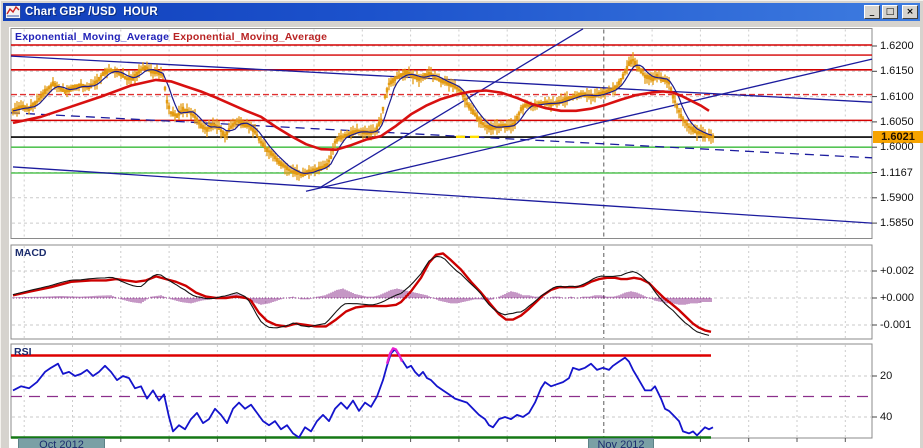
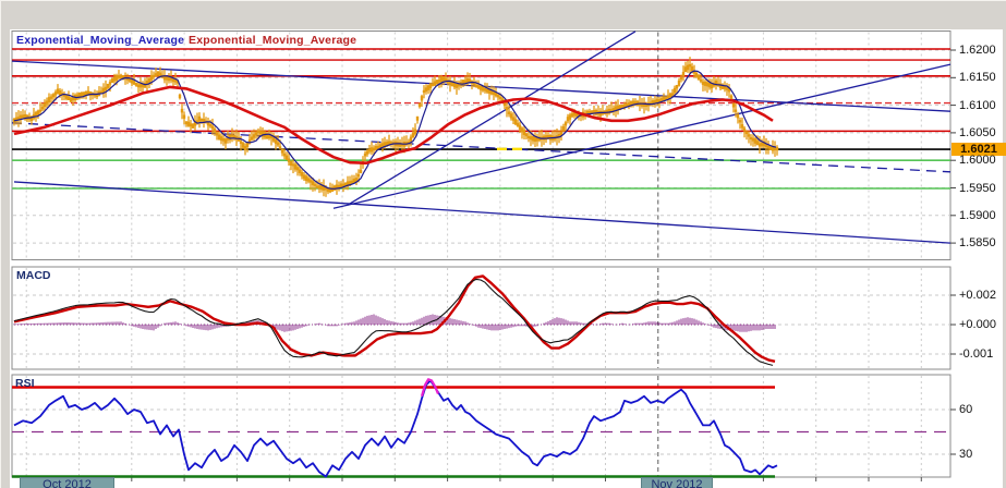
  Exponential_Moving_Average
  Exponential_Moving_Average
  MACD
  RSI
  1.6021
  Oct 2012
  Nov 2012
  1.6200
  1.6150
  1.6100
  1.6050
  1.6000
- 1.1167
+ 1.5950
  1.5900
  1.5850
  +0.002
  +0.000
  -0.001
- 20
+ 60
- 40
+ 30
- Chart GBP /USD HOUR
- _
- □
- ×
